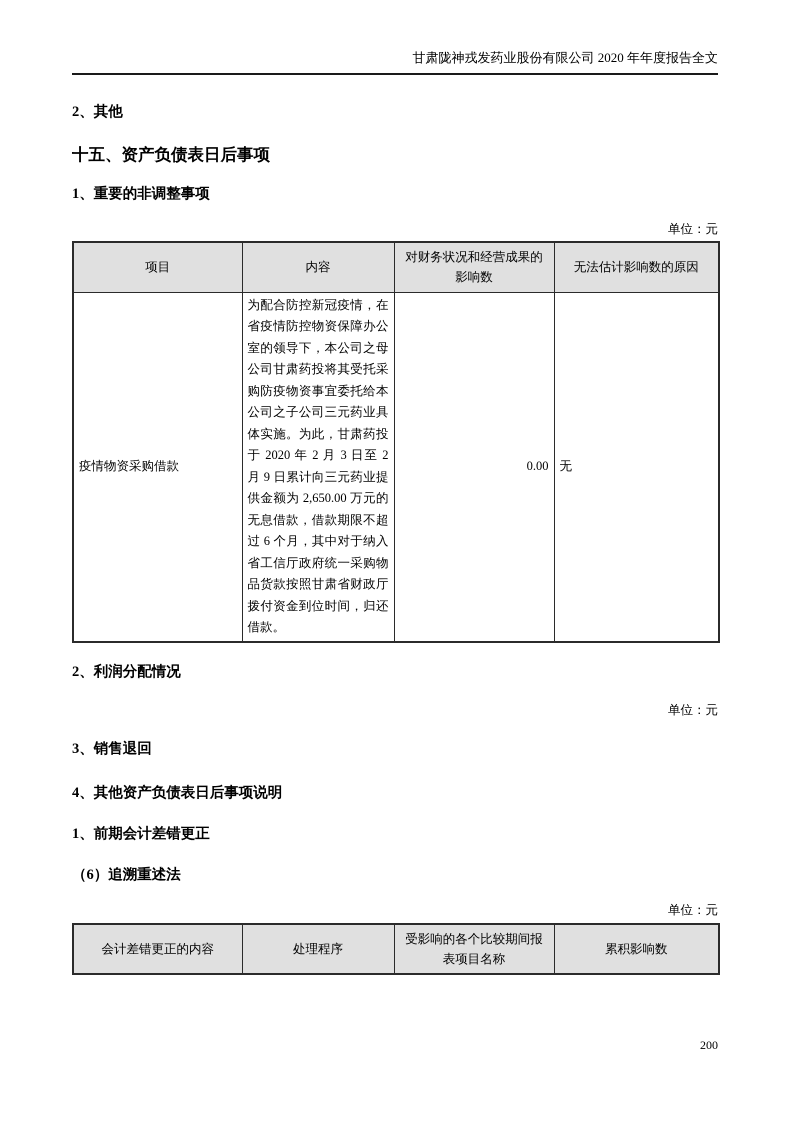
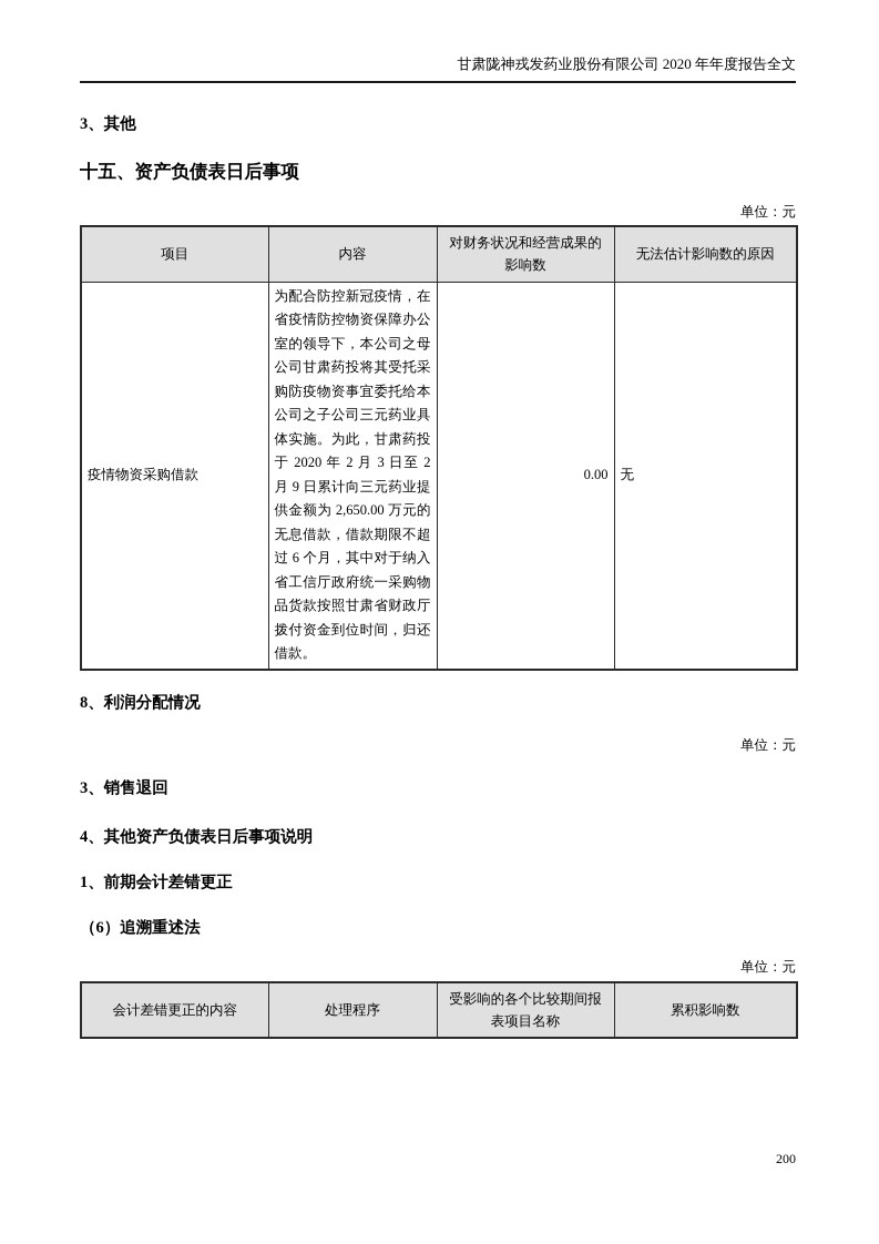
  甘肃陇神戎发药业股份有限公司 2020 年年度报告全文
- 2、其他
+ 3、其他
  十五、资产负债表日后事项
- 1、重要的非调整事项
  单位：元
  项目	内容	对财务状况和经营成果的影响数	无法估计影响数的原因
  疫情物资采购借款	为配合防控新冠疫情，在省疫情防控物资保障办公室的领导下，本公司之母公司甘肃药投将其受托采购防疫物资事宜委托给本公司之子公司三元药业具体实施。为此，甘肃药投于 2020 年 2 月 3 日至 2 月 9 日累计向三元药业提供金额为 2,650.00 万元的无息借款，借款期限不超过 6 个月，其中对于纳入省工信厅政府统一采购物品货款按照甘肃省财政厅拨付资金到位时间，归还借款。	0.00	无
- 2、利润分配情况
+ 8、利润分配情况
  单位：元
  3、销售退回
  4、其他资产负债表日后事项说明
  1、前期会计差错更正
  （6）追溯重述法
  单位：元
  会计差错更正的内容	处理程序	受影响的各个比较期间报表项目名称	累积影响数
  200
